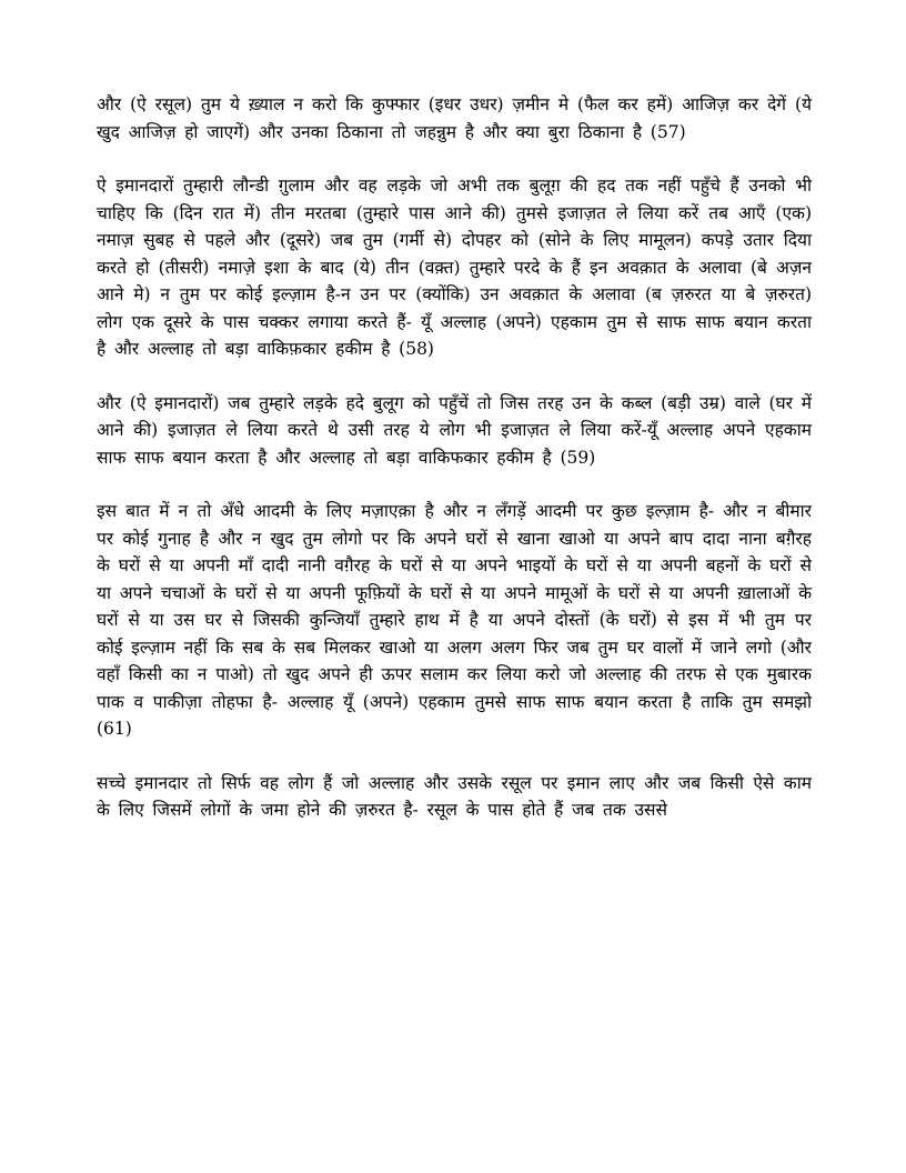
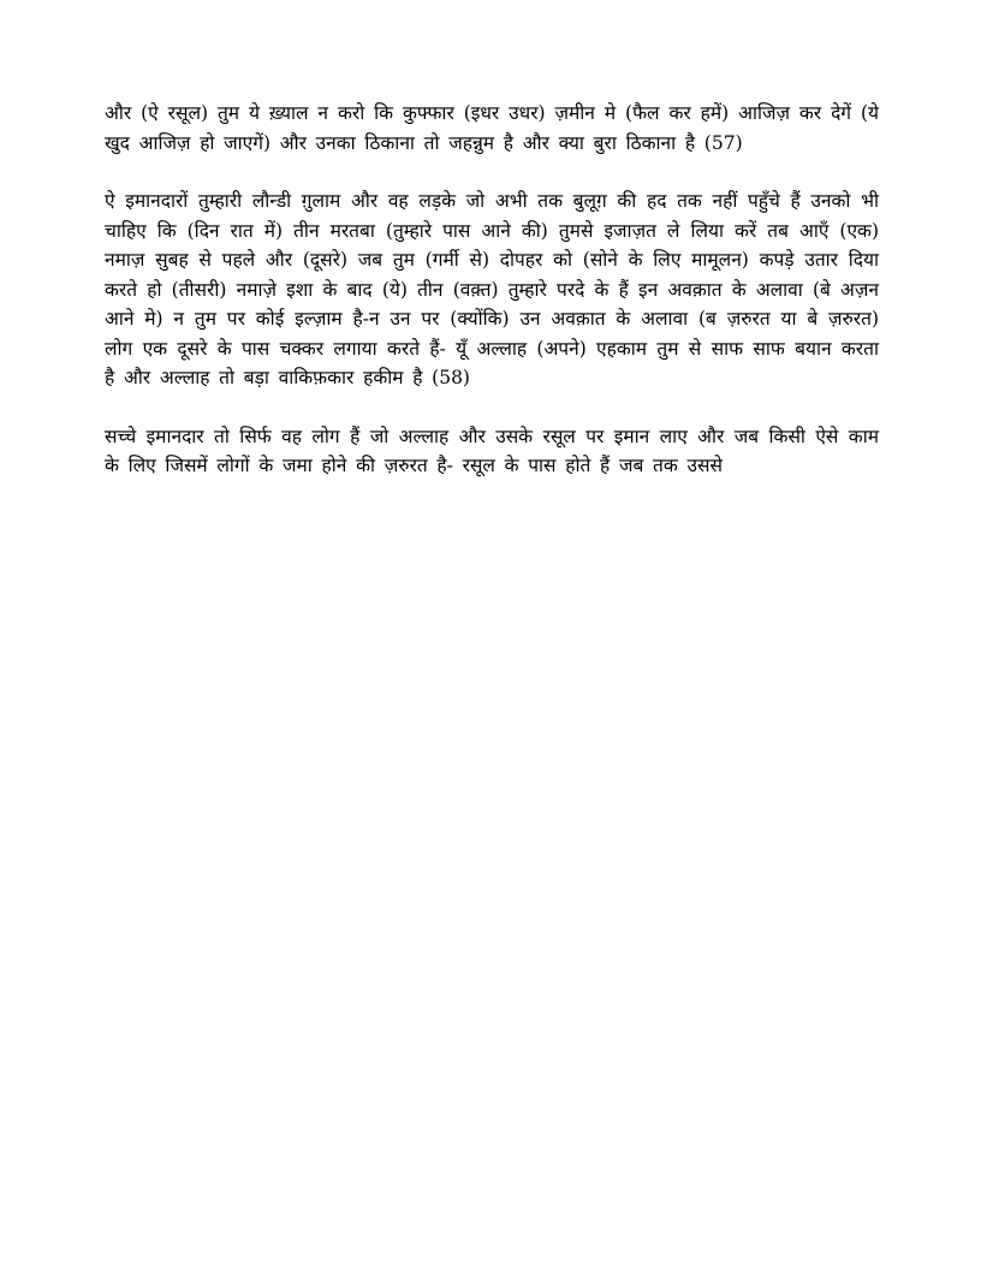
  और (ऐ रसूल) तुम ये ख़्याल न करो कि कुफ्फार (इधर उधर) ज़मीन मे (फैल कर हमें) आजिज़ कर देगें (ये खुद आजिज़ हो जाएगें) और उनका ठिकाना तो जहन्नुम है और क्या बुरा ठिकाना है (57)
  ऐ इमानदारों तुम्हारी लौन्डी ग़ुलाम और वह लड़के जो अभी तक बुलूग़ की हद तक नहीं पहुँचे हैं उनको भी चाहिए कि (दिन रात में) तीन मरतबा (तुम्हारे पास आने की) तुमसे इजाज़त ले लिया करें तब आएँ (एक) नमाज़ सुबह से पहले और (दूसरे) जब तुम (गर्मी से) दोपहर को (सोने के लिए मामूलन) कपड़े उतार दिया करते हो (तीसरी) नमाज़े इशा के बाद (ये) तीन (वक़्त) तुम्हारे परदे के हैं इन अवक़ात के अलावा (बे अज़न आने मे) न तुम पर कोई इल्ज़ाम है-न उन पर (क्योंकि) उन अवक़ात के अलावा (ब ज़रुरत या बे ज़रुरत) लोग एक दूसरे के पास चक्कर लगाया करते हैं- यूँ अल्लाह (अपने) एहकाम तुम से साफ साफ बयान करता है और अल्लाह तो बड़ा वाकिफ़कार हकीम है (58)
- और (ऐ इमानदारों) जब तुम्हारे लड़के हदे बुलूग को पहुँचें तो जिस तरह उन के कब्ल (बड़ी उम्र) वाले (घर में आने की) इजाज़त ले लिया करते थे उसी तरह ये लोग भी इजाज़त ले लिया करें-यूँ अल्लाह अपने एहकाम साफ साफ बयान करता है और अल्लाह तो बड़ा वाकिफकार हकीम है (59)
- इस बात में न तो अँधे आदमी के लिए मज़ाएक़ा है और न लँगड़ें आदमी पर कुछ इल्ज़ाम है- और न बीमार पर कोई गुनाह है और न खुद तुम लोगो पर कि अपने घरों से खाना खाओ या अपने बाप दादा नाना बग़ैरह के घरों से या अपनी माँ दादी नानी वग़ैरह के घरों से या अपने भाइयों के घरों से या अपनी बहनों के घरों से या अपने चचाओं के घरों से या अपनी फूफ़ियों के घरों से या अपने मामूओं के घरों से या अपनी ख़ालाओं के घरों से या उस घर से जिसकी कुन्जियाँ तुम्हारे हाथ में है या अपने दोस्तों (के घरों) से इस में भी तुम पर कोई इल्ज़ाम नहीं कि सब के सब मिलकर खाओ या अलग अलग फिर जब तुम घर वालों में जाने लगो (और वहाँ किसी का न पाओ) तो खुद अपने ही ऊपर सलाम कर लिया करो जो अल्लाह की तरफ से एक मुबारक पाक व पाकीज़ा तोहफा है- अल्लाह यूँ (अपने) एहकाम तुमसे साफ साफ बयान करता है ताकि तुम समझो (61)
  सच्चे इमानदार तो सिर्फ वह लोग हैं जो अल्लाह और उसके रसूल पर इमान लाए और जब किसी ऐसे काम के लिए जिसमें लोगों के जमा होने की ज़रुरत है- रसूल के पास होते हैं जब तक उससे
